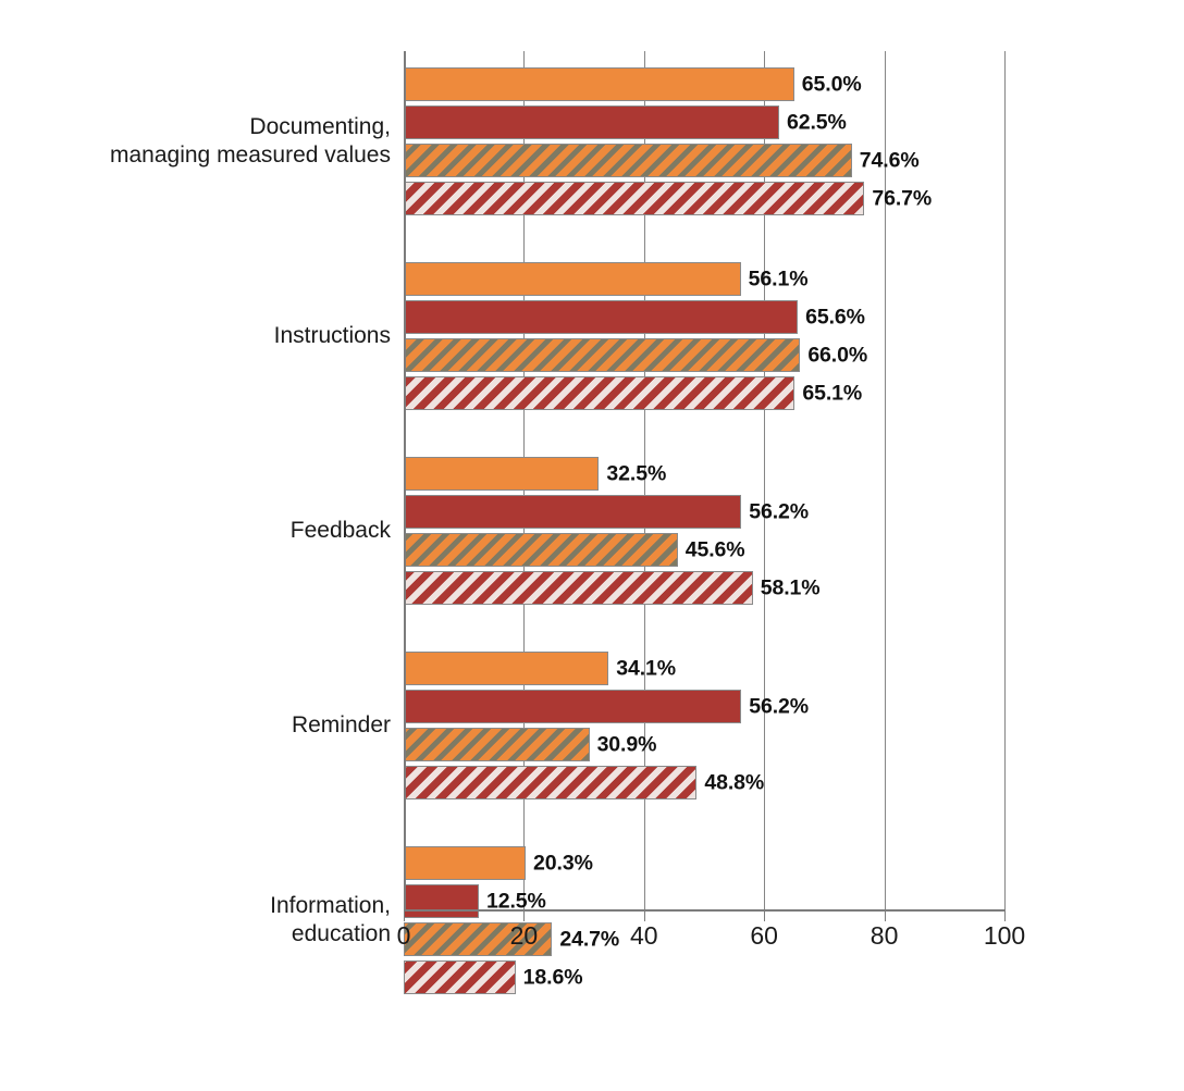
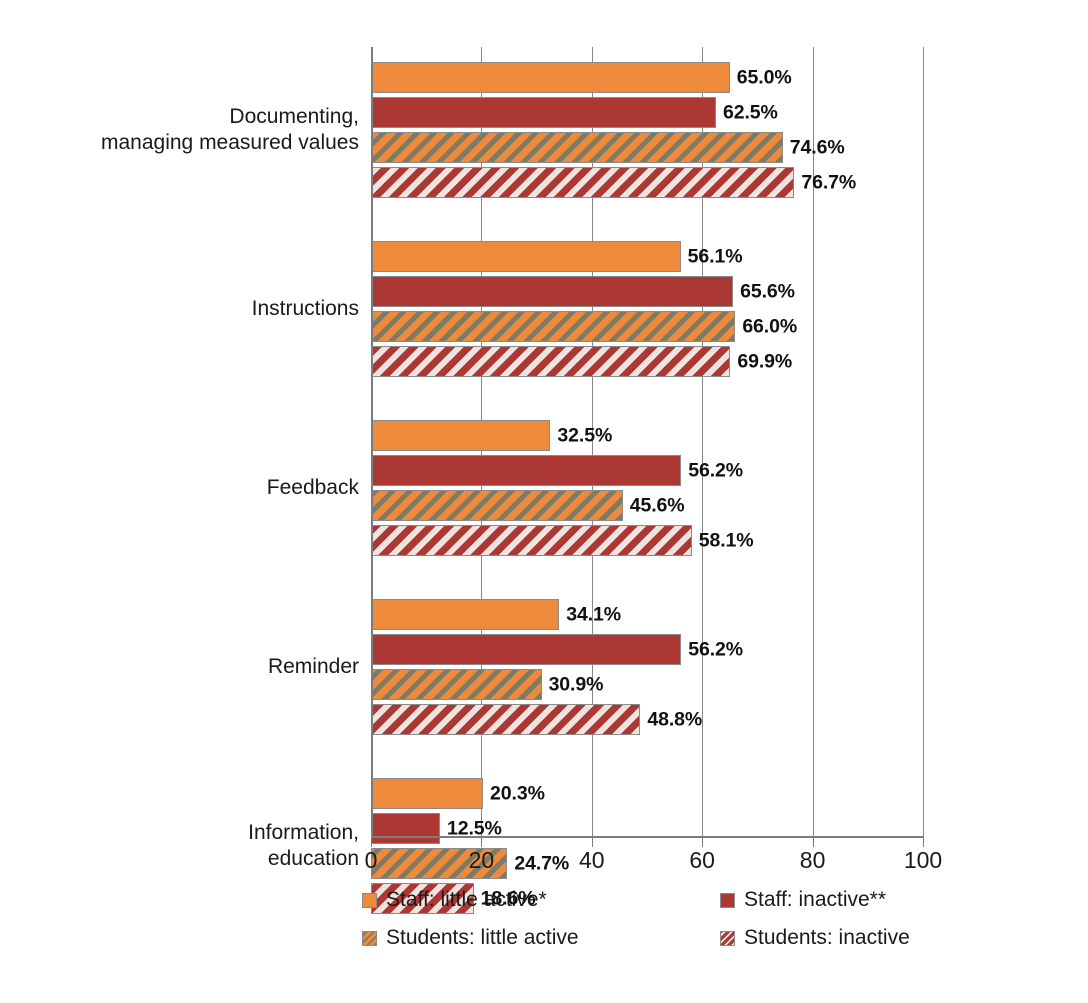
  65.0%
  62.5%
  74.6%
  76.7%
  56.1%
  65.6%
  66.0%
- 65.1%
+ 69.9%
  32.5%
  56.2%
  45.6%
  58.1%
  34.1%
  56.2%
  30.9%
  48.8%
  20.3%
  12.5%
  24.7%
  18.6%
  0
  20
  40
  60
  80
  100
  Documenting,
  managing measured values
  Instructions
  Feedback
  Reminder
  Information,
  education
+ Staff: little active*
+ Staff: inactive**
+ Students: little active
+ Students: inactive
